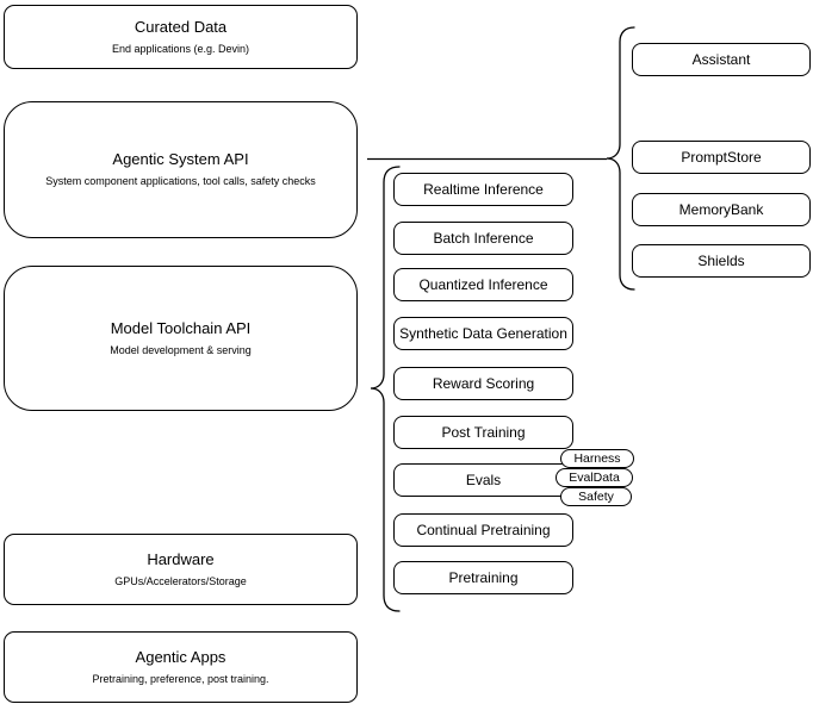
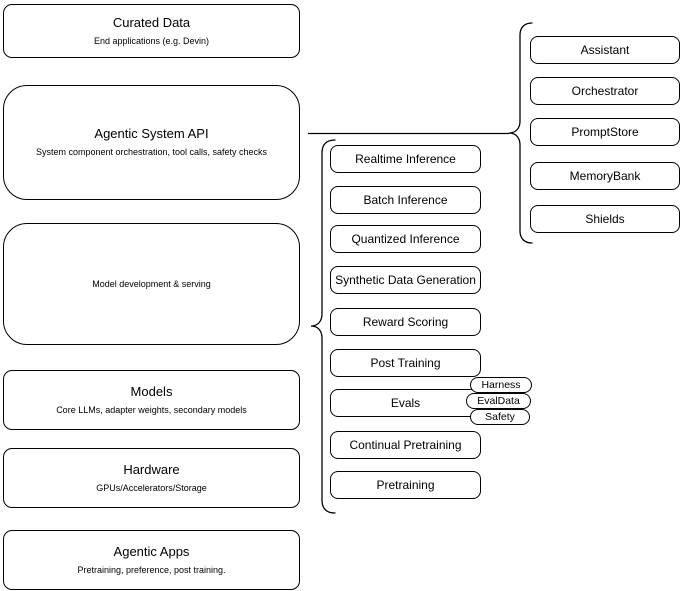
  Curated Data
  End applications (e.g. Devin)
  Agentic System API
- System component applications, tool calls, safety checks
+ System component orchestration, tool calls, safety checks
- Model Toolchain API
  Model development & serving
+ Models
+ Core LLMs, adapter weights, secondary models
  Hardware
  GPUs/Accelerators/Storage
  Agentic Apps
  Pretraining, preference, post training.
  Realtime Inference
  Batch Inference
  Quantized Inference
  Synthetic Data Generation
  Reward Scoring
  Post Training
  Evals
  Continual Pretraining
  Pretraining
  Harness
  EvalData
  Safety
  Assistant
+ Orchestrator
  PromptStore
  MemoryBank
  Shields
